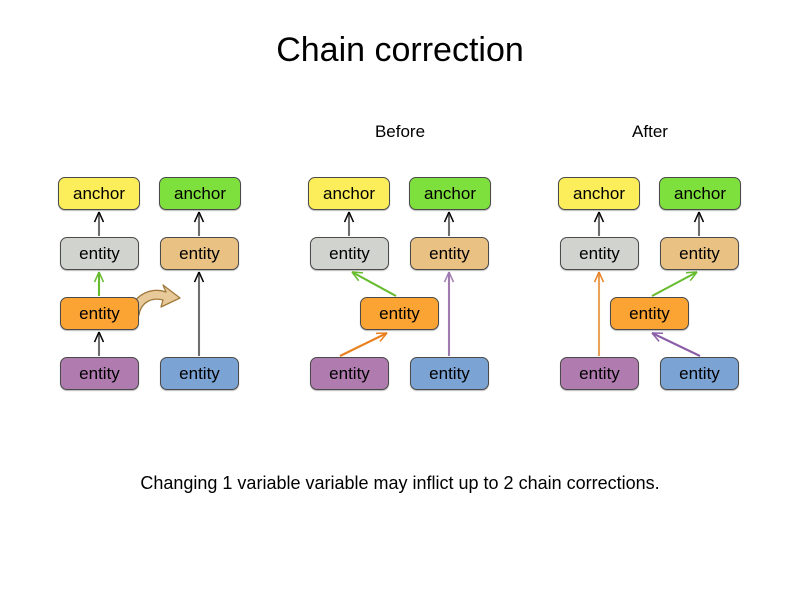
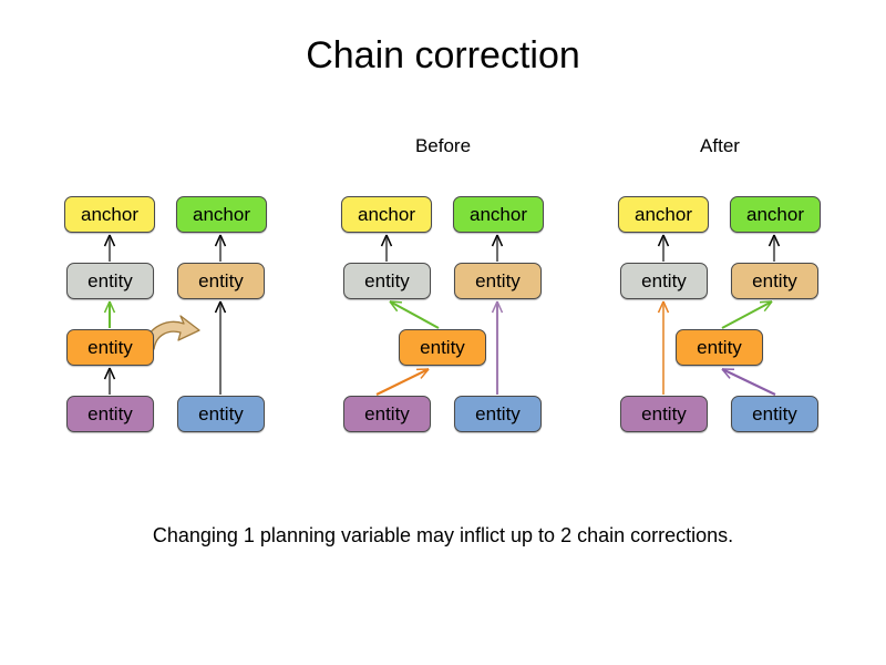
  Chain correction
  Before
  After
  anchor
  anchor
  entity
  entity
  entity
  entity
  entity
  anchor
  anchor
  entity
  entity
  entity
  entity
  entity
  anchor
  anchor
  entity
  entity
  entity
  entity
  entity
- Changing 1 variable variable may inflict up to 2 chain corrections.
+ Changing 1 planning variable may inflict up to 2 chain corrections.
